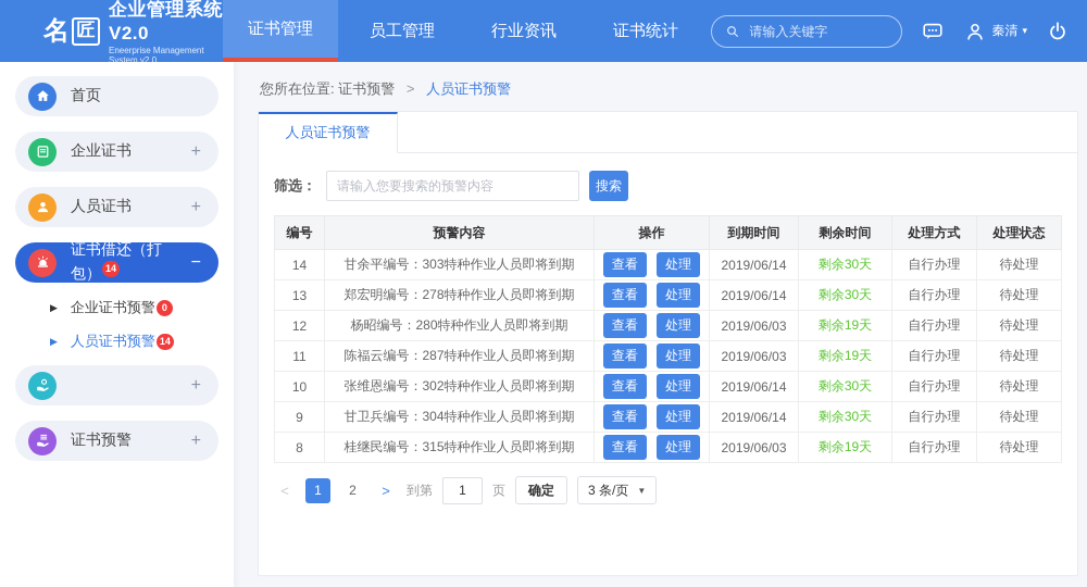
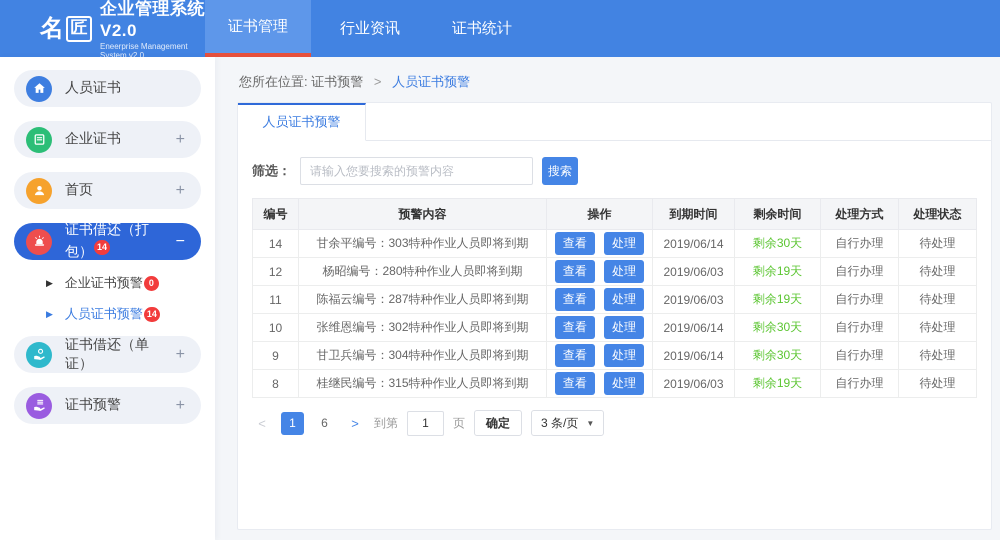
  名
  匠
  企业管理系统V2.0
  Eneerprise Management System v2.0
  证书管理
- 员工管理
  行业资讯
  证书统计
- 请输入关键字
- 秦清
- ▾
- 首页
+ 人员证书
  企业证书
  +
- 人员证书
+ 首页
  +
  证书借还（打包） 14
  −
  ▶
  企业证书预警
  0
  ▶
  人员证书预警
  14
+ 证书借还（单证）
  +
  证书预警
  +
  您所在位置: 证书预警 > 人员证书预警
  人员证书预警
  筛选：
  请输入您要搜索的预警内容
  搜索
  编号	预警内容	操作	到期时间	剩余时间	处理方式	处理状态
  14	甘余平编号：303特种作业人员即将到期	查看 处理	2019/06/14	剩余30天	自行办理	待处理
- 13	郑宏明编号：278特种作业人员即将到期	查看 处理	2019/06/14	剩余30天	自行办理	待处理
  12	杨昭编号：280特种作业人员即将到期	查看 处理	2019/06/03	剩余19天	自行办理	待处理
  11	陈福云编号：287特种作业人员即将到期	查看 处理	2019/06/03	剩余19天	自行办理	待处理
  10	张维恩编号：302特种作业人员即将到期	查看 处理	2019/06/14	剩余30天	自行办理	待处理
  9	甘卫兵编号：304特种作业人员即将到期	查看 处理	2019/06/14	剩余30天	自行办理	待处理
  8	桂继民编号：315特种作业人员即将到期	查看 处理	2019/06/03	剩余19天	自行办理	待处理
  <
  1
- 2
+ 6
  >
  到第
  1
  页
  确定
  3 条/页
  ▼
